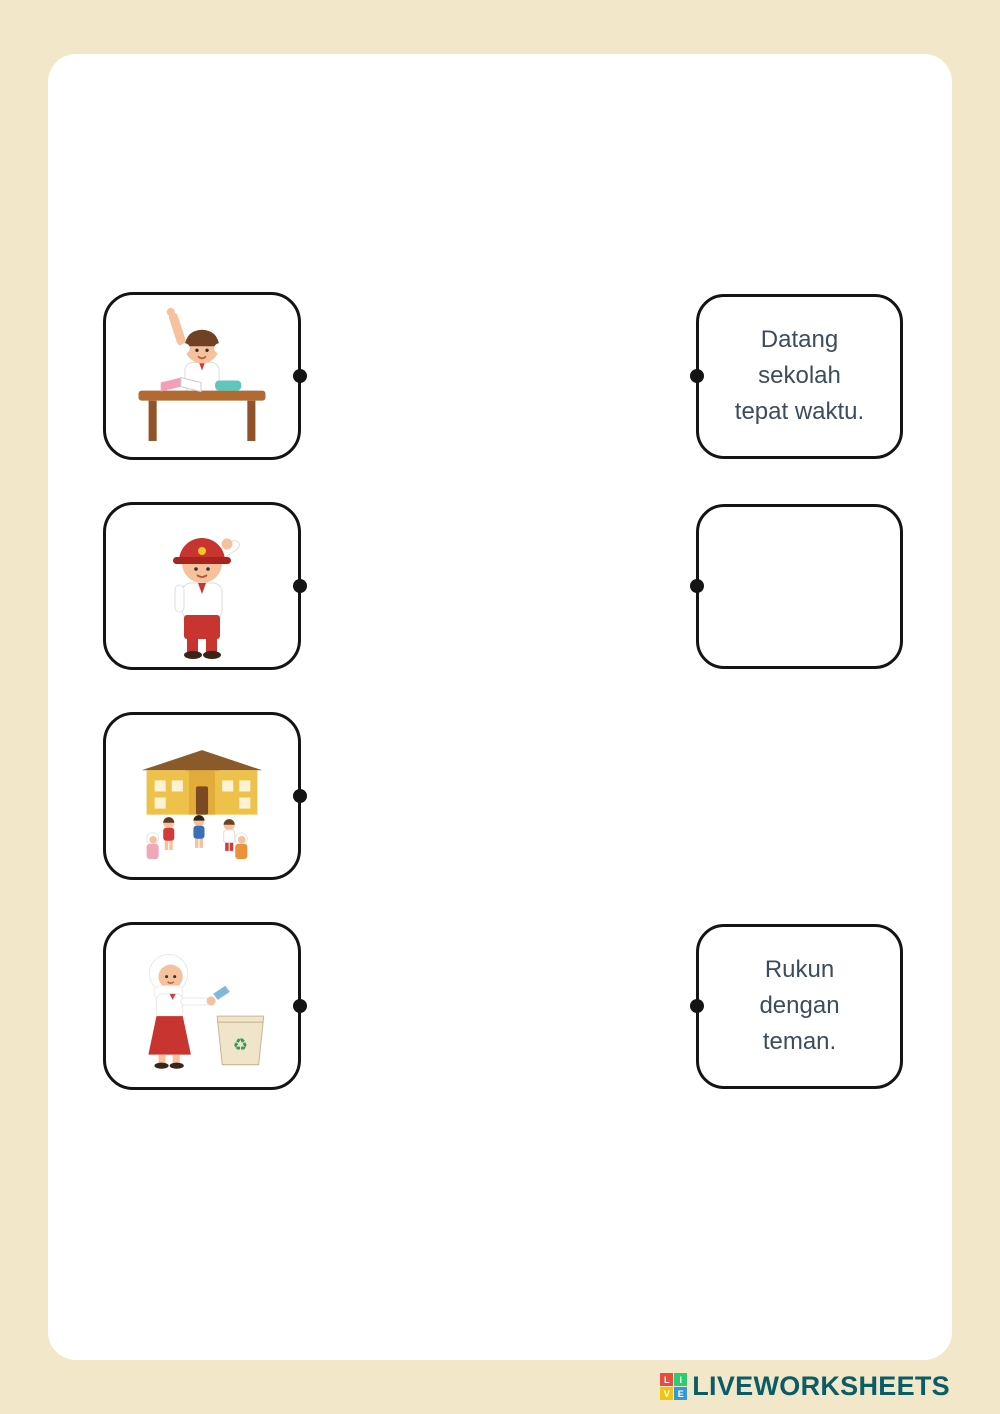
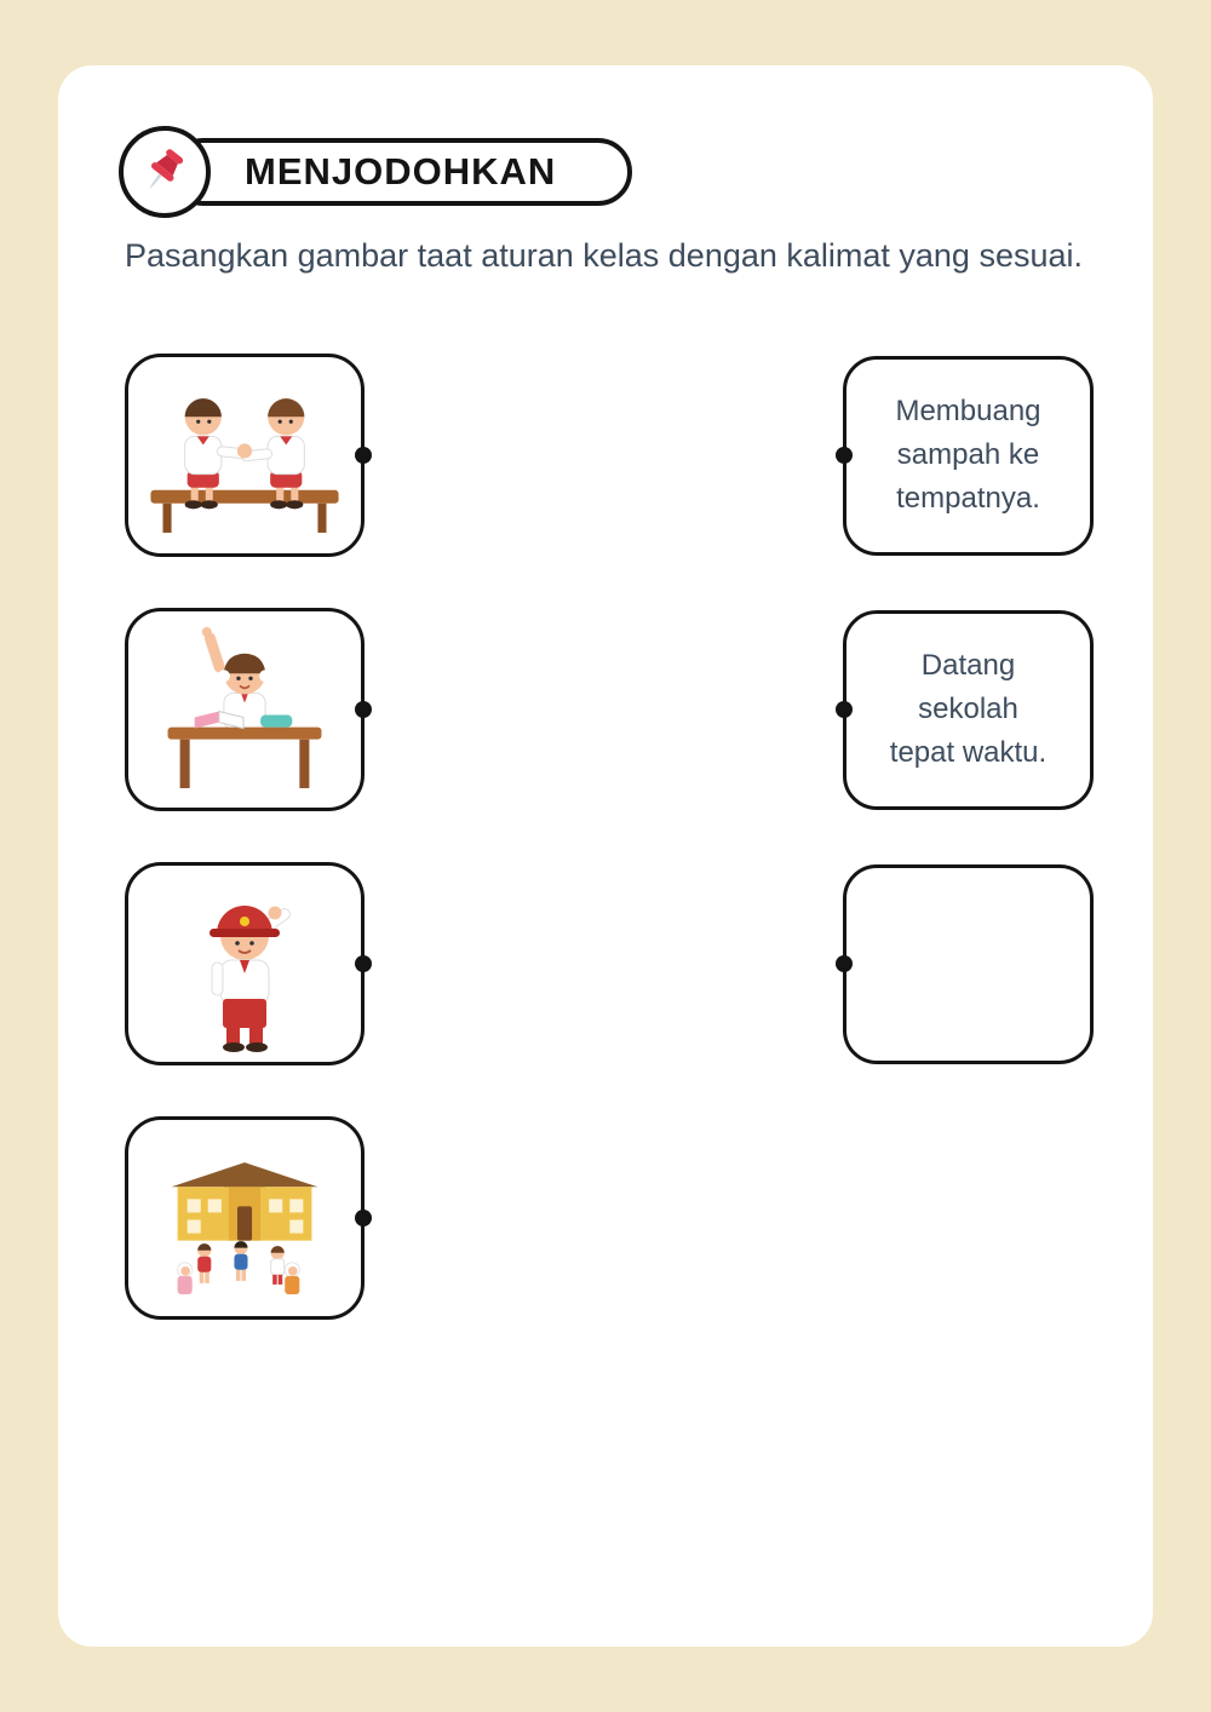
+ MENJODOHKAN
+ Pasangkan gambar taat aturan kelas dengan kalimat yang sesuai.
+ Membuang
+ sampah ke
+ tempatnya.
  Datang
  sekolah
  tepat waktu.
- ♻
- Rukun
- dengan
- teman.
- L
- I
- V
- E
- LIVEWORKSHEETS
